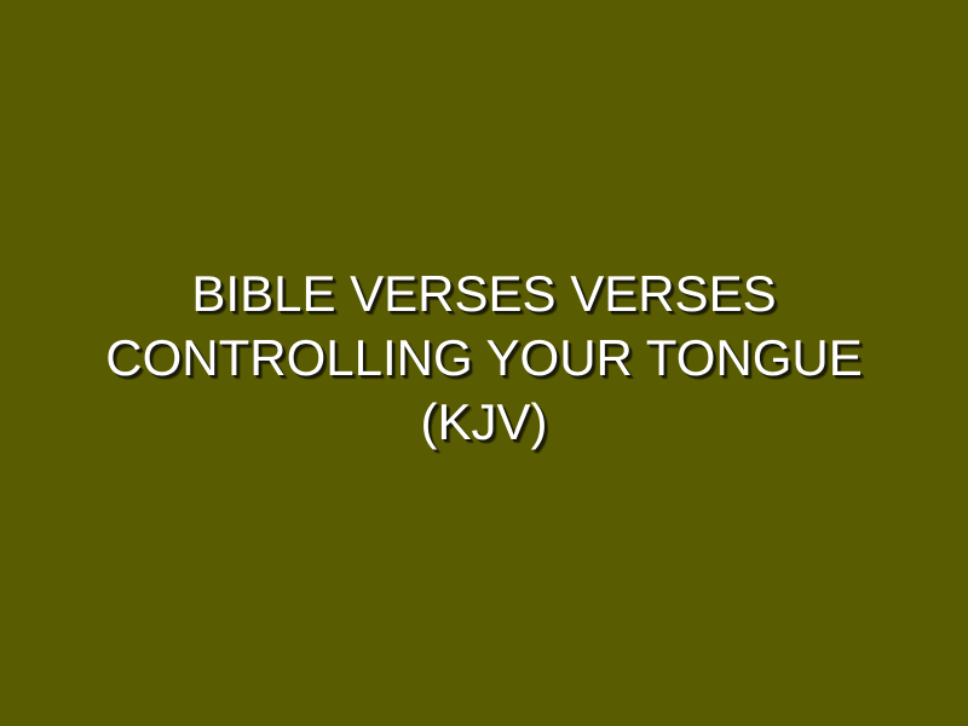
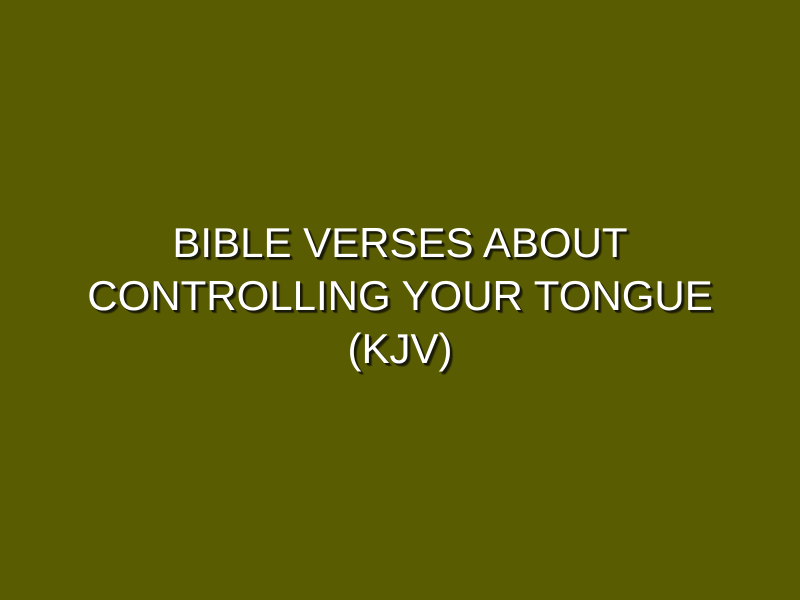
- BIBLE VERSES VERSES CONTROLLING YOUR TONGUE (KJV)
+ BIBLE VERSES ABOUT CONTROLLING YOUR TONGUE (KJV)
